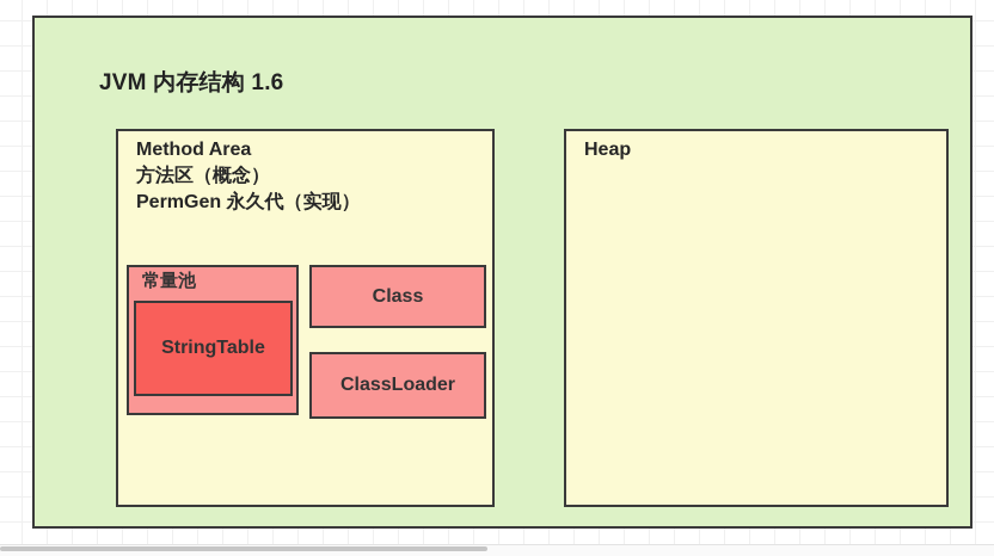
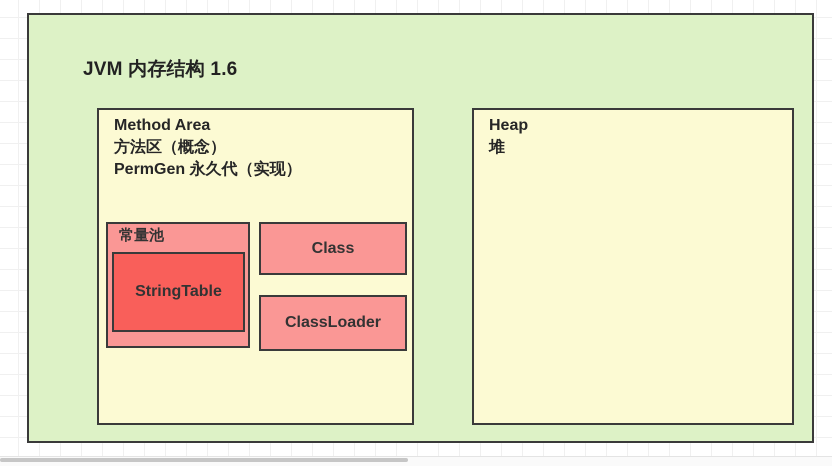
  JVM 内存结构 1.6
  Method Area
  方法区（概念）
  PermGen 永久代（实现）
  常量池
  StringTable
  Class
  ClassLoader
  Heap
+ 堆
